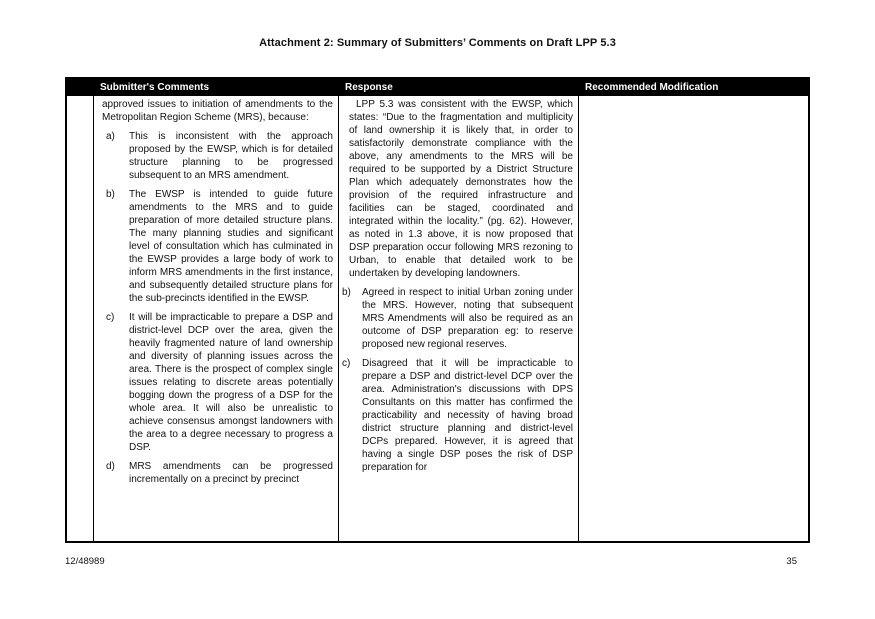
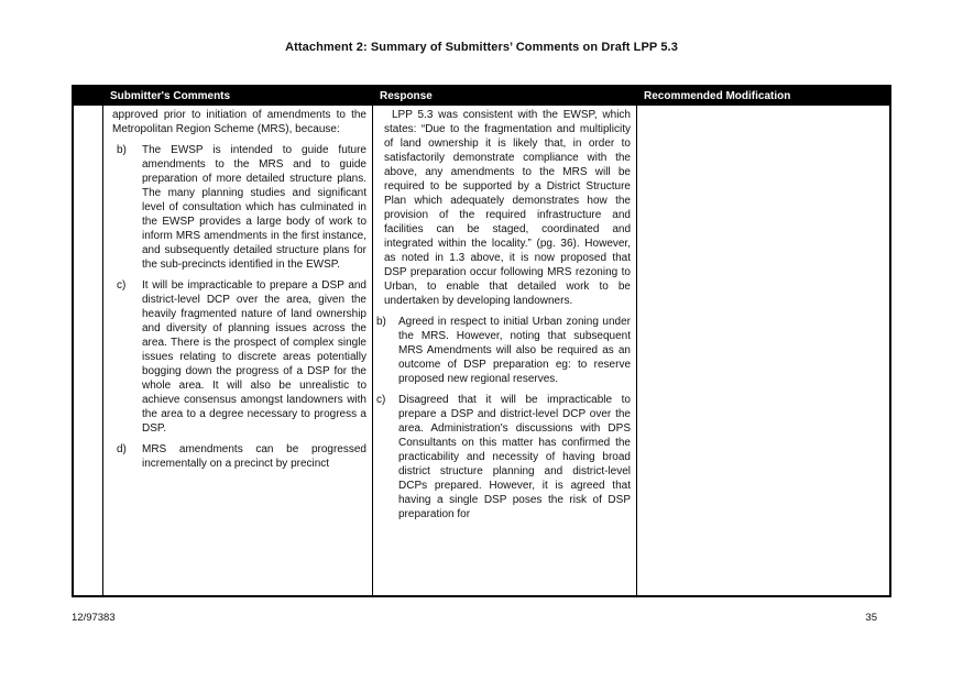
  Attachment 2: Summary of Submitters’ Comments on Draft LPP 5.3
  Submitter's Comments
  Response
  Recommended Modification
- approved issues to initiation of amendments to the Metropolitan Region Scheme (MRS), because:
+ approved prior to initiation of amendments to the Metropolitan Region Scheme (MRS), because:
- a)
- This is inconsistent with the approach proposed by the EWSP, which is for detailed structure planning to be progressed subsequent to an MRS amendment.
  b)
  The EWSP is intended to guide future amendments to the MRS and to guide preparation of more detailed structure plans. The many planning studies and significant level of consultation which has culminated in the EWSP provides a large body of work to inform MRS amendments in the first instance, and subsequently detailed structure plans for the sub-precincts identified in the EWSP.
  c)
  It will be impracticable to prepare a DSP and district-level DCP over the area, given the heavily fragmented nature of land ownership and diversity of planning issues across the area. There is the prospect of complex single issues relating to discrete areas potentially bogging down the progress of a DSP for the whole area. It will also be unrealistic to achieve consensus amongst landowners with the area to a degree necessary to progress a DSP.
  d)
  MRS amendments can be progressed incrementally on a precinct by precinct
- LPP 5.3 was consistent with the EWSP, which states: “Due to the fragmentation and multiplicity of land ownership it is likely that, in order to satisfactorily demonstrate compliance with the above, any amendments to the MRS will be required to be supported by a District Structure Plan which adequately demonstrates how the provision of the required infrastructure and facilities can be staged, coordinated and integrated within the locality.” (pg. 62). However, as noted in 1.3 above, it is now proposed that DSP preparation occur following MRS rezoning to Urban, to enable that detailed work to be undertaken by developing landowners.
+ LPP 5.3 was consistent with the EWSP, which states: “Due to the fragmentation and multiplicity of land ownership it is likely that, in order to satisfactorily demonstrate compliance with the above, any amendments to the MRS will be required to be supported by a District Structure Plan which adequately demonstrates how the provision of the required infrastructure and facilities can be staged, coordinated and integrated within the locality.” (pg. 36). However, as noted in 1.3 above, it is now proposed that DSP preparation occur following MRS rezoning to Urban, to enable that detailed work to be undertaken by developing landowners.
  b)
  Agreed in respect to initial Urban zoning under the MRS. However, noting that subsequent MRS Amendments will also be required as an outcome of DSP preparation eg: to reserve proposed new regional reserves.
  c)
  Disagreed that it will be impracticable to prepare a DSP and district-level DCP over the area. Administration's discussions with DPS Consultants on this matter has confirmed the practicability and necessity of having broad district structure planning and district-level DCPs prepared. However, it is agreed that having a single DSP poses the risk of DSP preparation for
- 12/48989
+ 12/97383
  35
